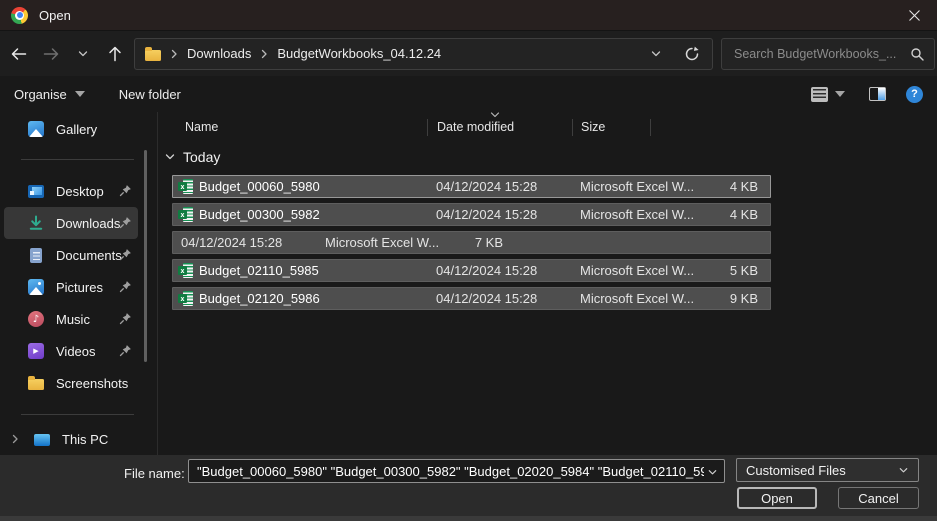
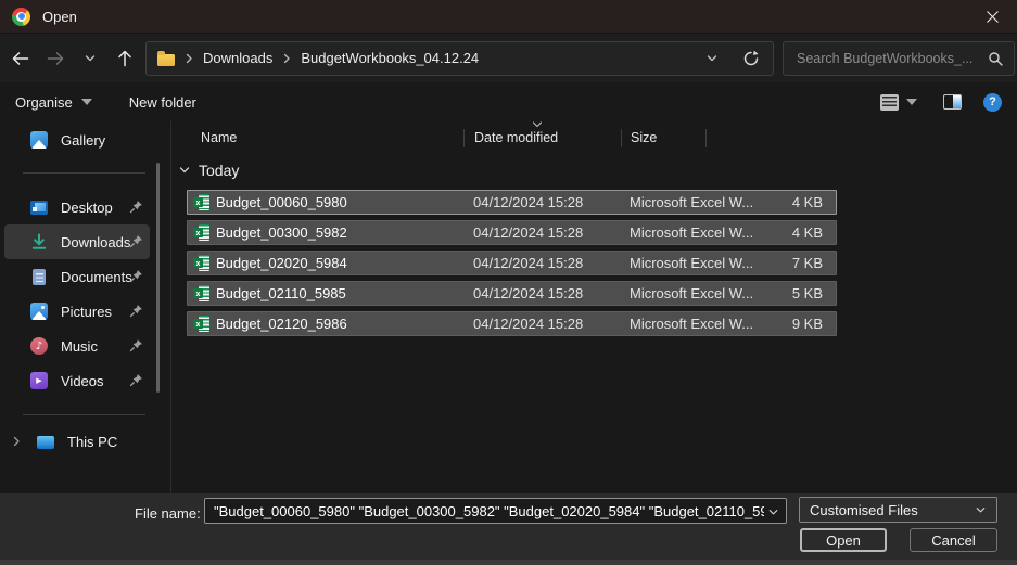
  Open
  Downloads
  BudgetWorkbooks_04.12.24
  Search BudgetWorkbooks_...
  Organise
  New folder
  Gallery
  Desktop
  Downloads
  Documents
  Pictures
  Music
  Videos
- Screenshots
  This PC
  Name
  Date modified
  Size
  Today
  Budget_00060_5980
  04/12/2024 15:28
  Microsoft Excel W...
  4 KB
  Budget_00300_5982
  04/12/2024 15:28
  Microsoft Excel W...
  4 KB
+ Budget_02020_5984
  04/12/2024 15:28
  Microsoft Excel W...
  7 KB
  Budget_02110_5985
  04/12/2024 15:28
  Microsoft Excel W...
  5 KB
  Budget_02120_5986
  04/12/2024 15:28
  Microsoft Excel W...
  9 KB
  File name:
  "Budget_00060_5980" "Budget_00300_5982" "Budget_02020_5984" "Budget_02110_5
  Customised Files
  Open
  Cancel
